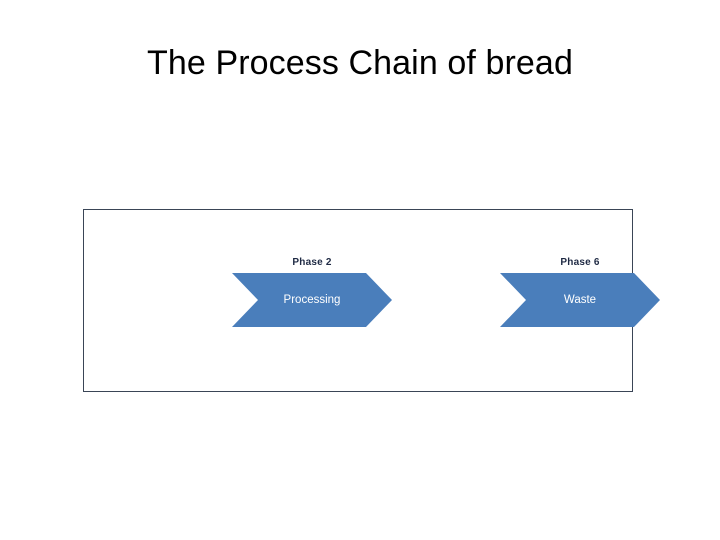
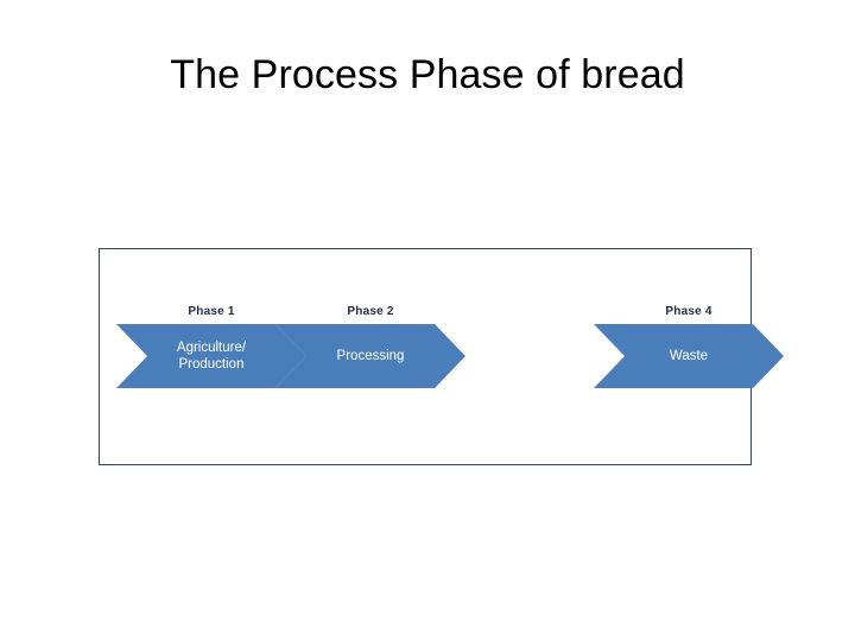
- The Process Chain of bread
+ The Process Phase of bread
+ Phase 1
+ Agriculture/
+ Production
  Phase 2
  Processing
- Phase 6
+ Phase 4
  Waste
